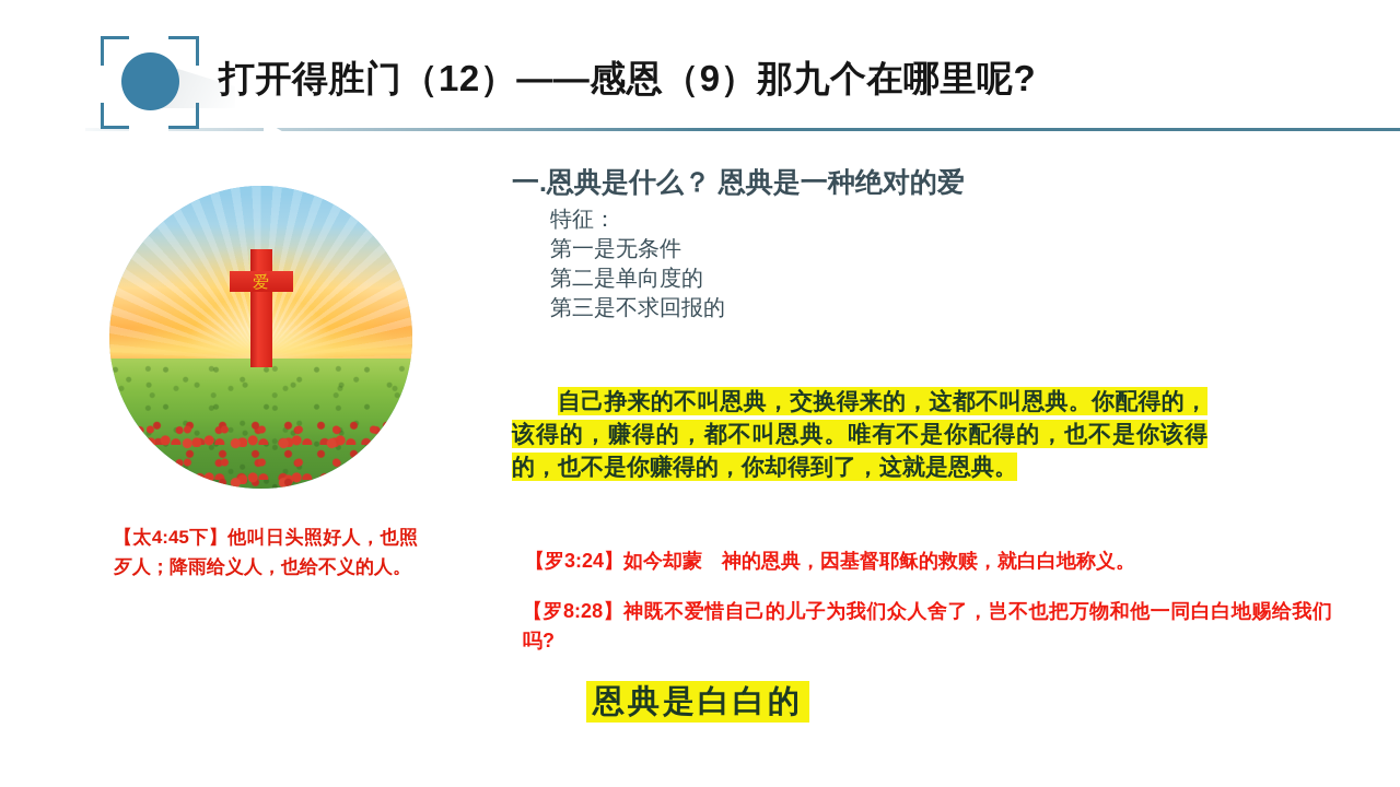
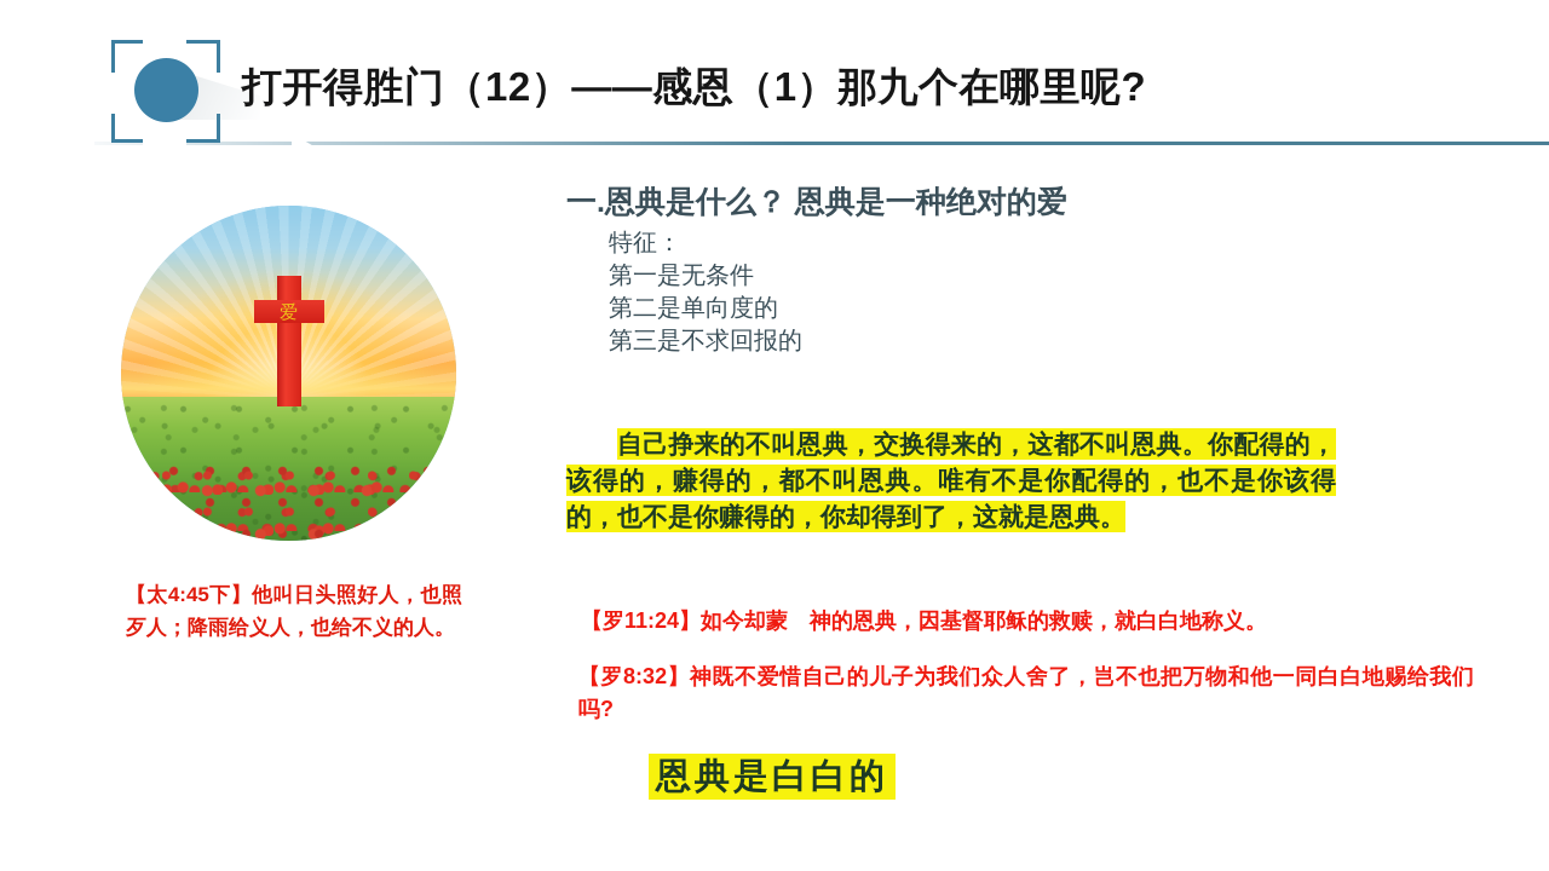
- 打开得胜门（12）——感恩（9）那九个在哪里呢?
+ 打开得胜门（12）——感恩（1）那九个在哪里呢?
  爱
  【太4:45下】他叫日头照好人，也照歹人；降雨给义人，也给不义的人。
  一.恩典是什么？ 恩典是一种绝对的爱
  特征：
  第一是无条件
  第二是单向度的
  第三是不求回报的
  自己挣来的不叫恩典，交换得来的，这都不叫恩典。你配得的，该得的，赚得的，都不叫恩典。唯有不是你配得的，也不是你该得的，也不是你赚得的，你却得到了，这就是恩典。
- 【罗3:24】如今却蒙 神的恩典，因基督耶稣的救赎，就白白地称义。
+ 【罗11:24】如今却蒙 神的恩典，因基督耶稣的救赎，就白白地称义。
- 【罗8:28】神既不爱惜自己的儿子为我们众人舍了，岂不也把万物和他一同白白地赐给我们吗?
+ 【罗8:32】神既不爱惜自己的儿子为我们众人舍了，岂不也把万物和他一同白白地赐给我们吗?
  恩典是白白的
